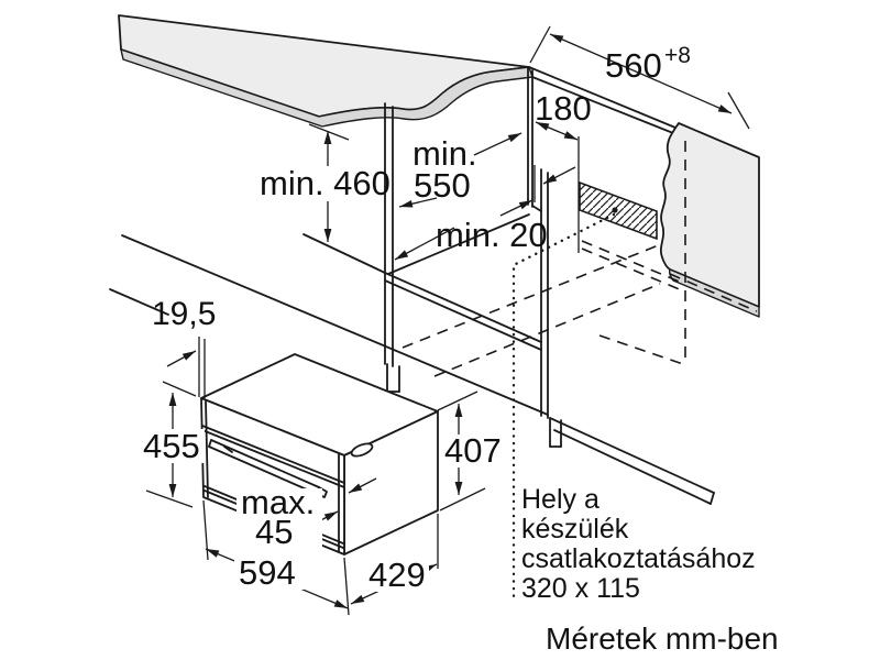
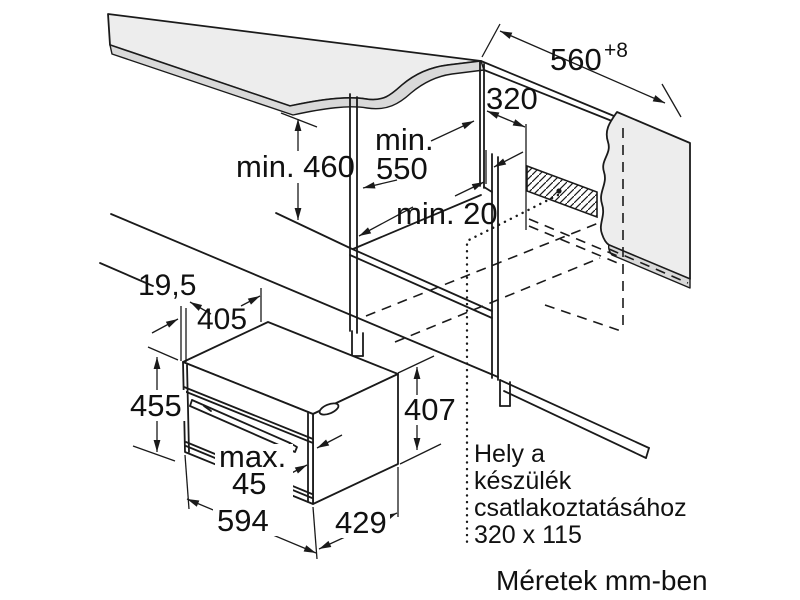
  560
  +8
- 180
+ 320
  min.
  550
  min. 460
  min. 20
  19,5
+ 405
  455
  407
  max.
  45
  594
  429
  Hely a
  készülék
  csatlakoztatásához
  320 x 115
  Méretek mm-ben
